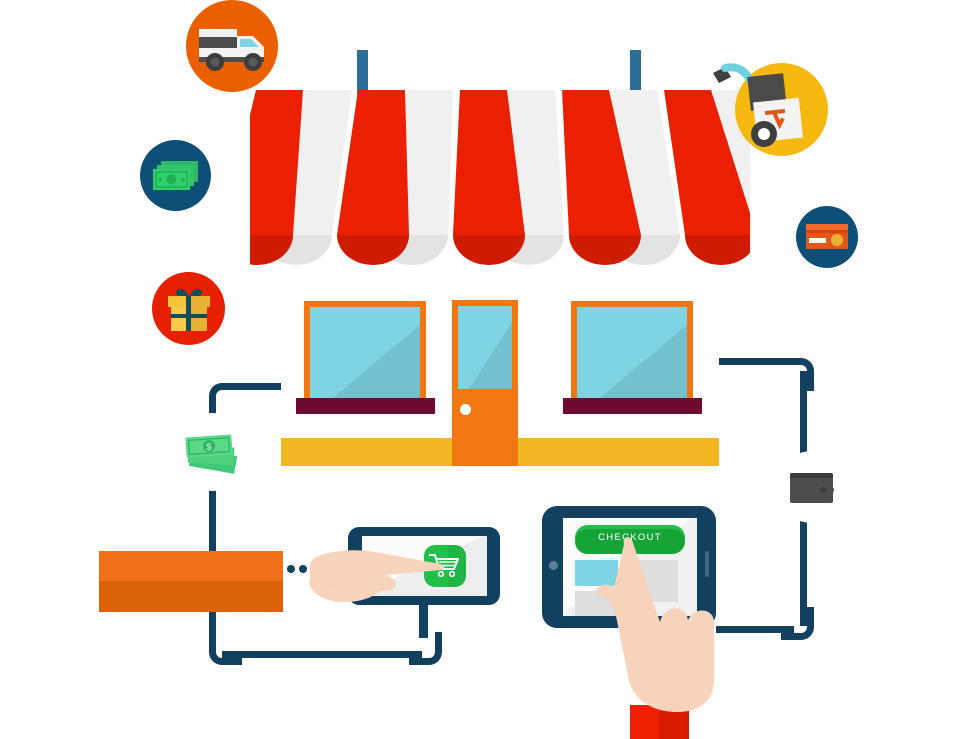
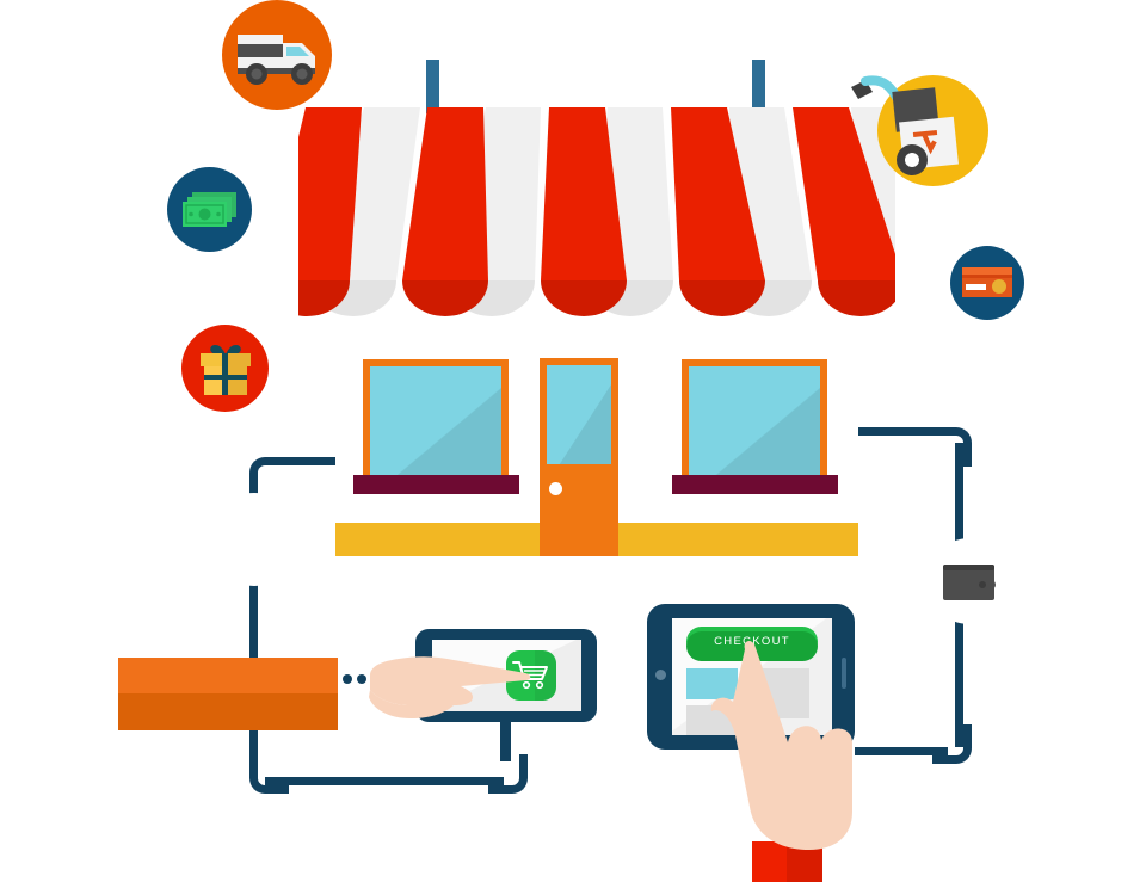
- $
  CHEKOUT
